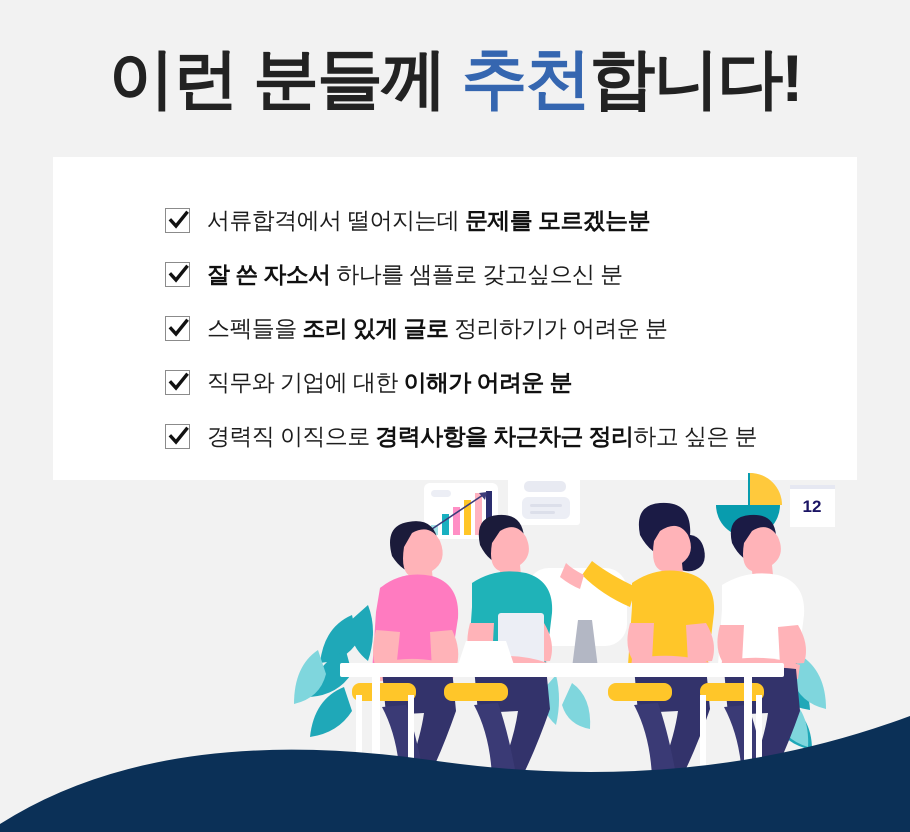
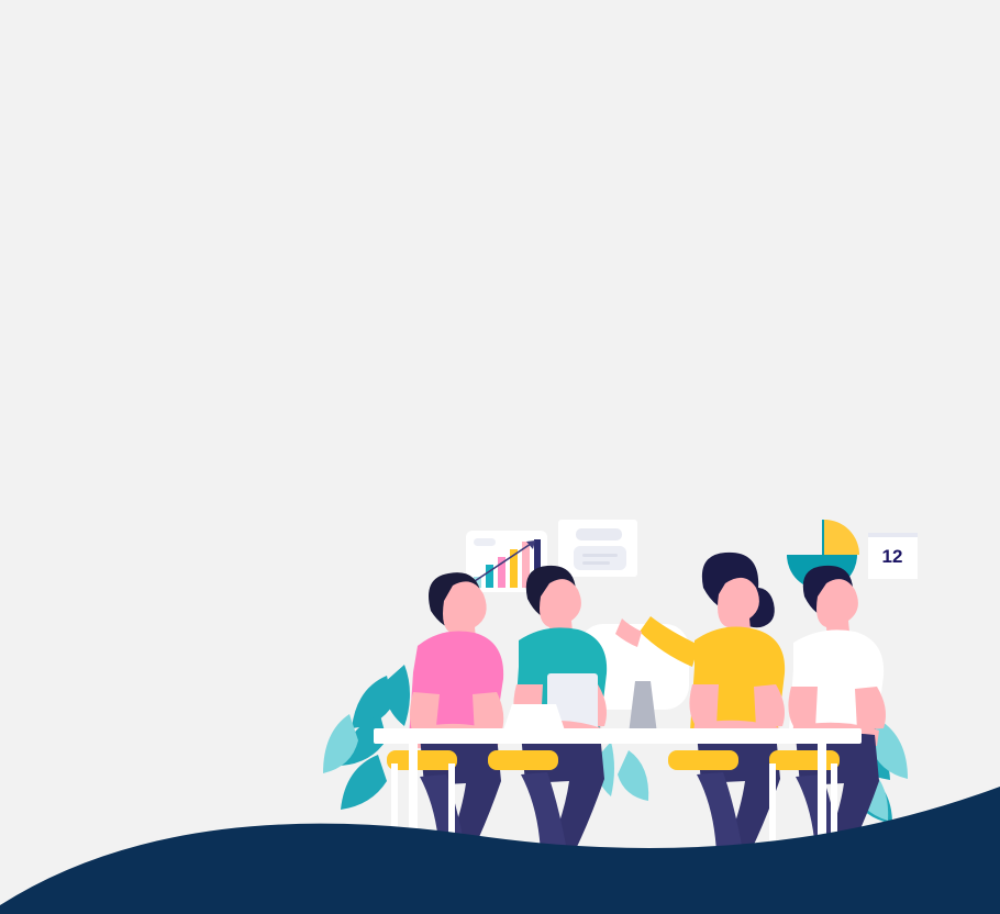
- 이런 분들께 추천합니다!
- 서류합격에서 떨어지는데 문제를 모르겠는분
- 잘 쓴 자소서 하나를 샘플로 갖고싶으신 분
- 스펙들을 조리 있게 글로 정리하기가 어려운 분
- 직무와 기업에 대한 이해가 어려운 분
- 경력직 이직으로 경력사항을 차근차근 정리하고 싶은 분
  12
